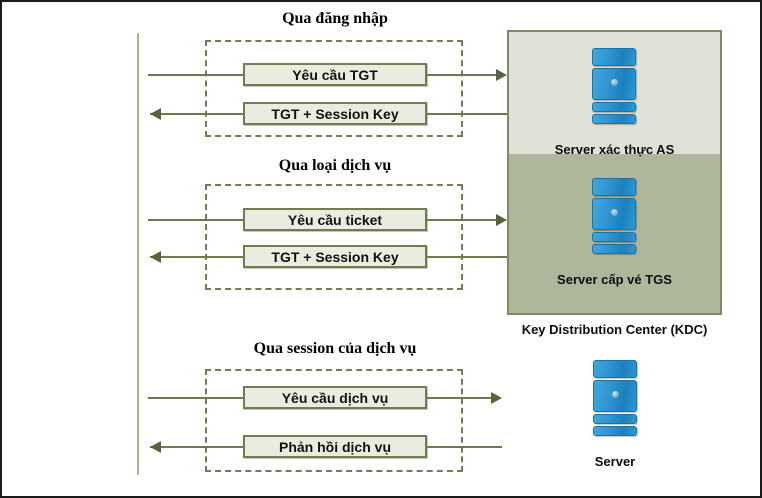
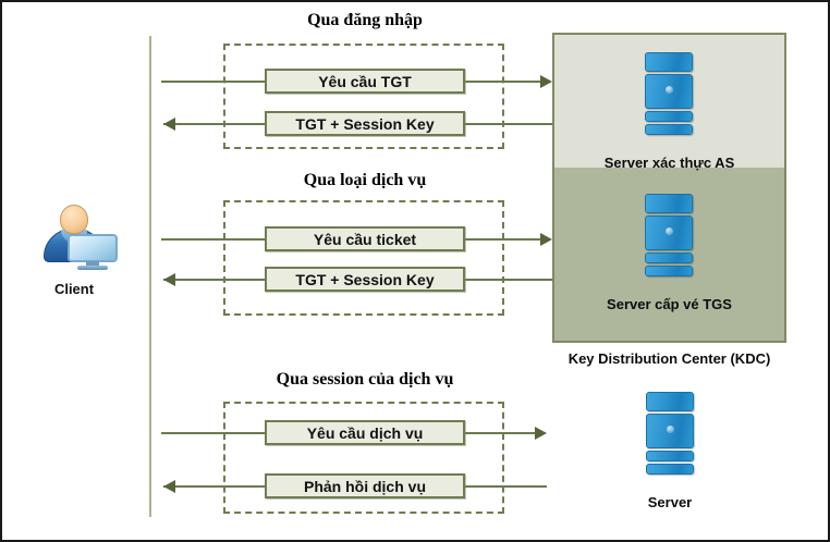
+ Client
  Qua đăng nhập
  Yêu cầu TGT
  TGT + Session Key
  Qua loại dịch vụ
  Yêu cầu ticket
  TGT + Session Key
  Qua session của dịch vụ
  Yêu cầu dịch vụ
  Phản hồi dịch vụ
  Server xác thực AS
  Server cấp vé TGS
  Key Distribution Center (KDC)
  Server
